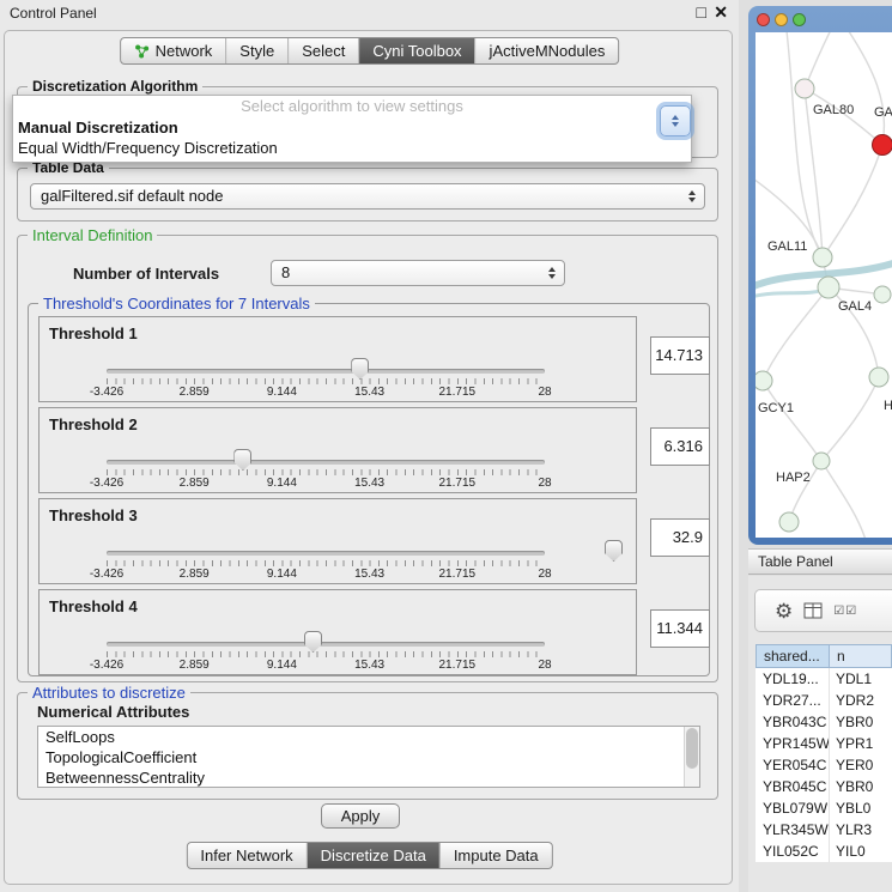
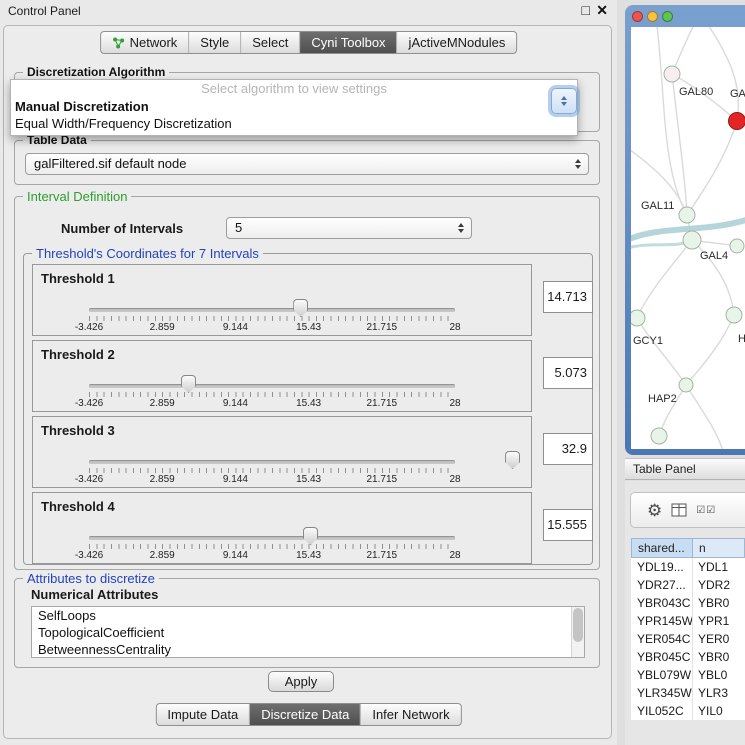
  Control Panel
  □
  ✕
  Network
  Style
  Select
  Cyni Toolbox
  jActiveMNodules
  Discretization Algorithm
  Select algorithm to view settings
  Manual Discretization
  Equal Width/Frequency Discretization
  Table Data
  galFiltered.sif default node
  Interval Definition
  Number of Intervals
- 8
+ 5
  Threshold's Coordinates for 7 Intervals
  Threshold 1
  -3.426
  2.859
  9.144
  15.43
  21.715
  28
  14.713
  Threshold 2
  -3.426
  2.859
  9.144
  15.43
  21.715
  28
- 6.316
+ 5.073
  Threshold 3
  -3.426
  2.859
  9.144
  15.43
  21.715
  28
  32.9
  Threshold 4
  -3.426
  2.859
  9.144
  15.43
  21.715
  28
- 11.344
+ 15.555
  Attributes to discretize
  Numerical Attributes
  SelfLoops
  TopologicalCoefficient
  BetweennessCentrality
  Apply
- Infer Network
+ Impute Data
  Discretize Data
- Impute Data
+ Infer Network
  GAL80
  GA
  GAL11
  GAL4
  GCY1
  H
  HAP2
  Table Panel
  ⚙
  ☑☑
  shared...
  n
  YDL19...
  YDL1
  YDR27...
  YDR2
  YBR043C
  YBR0
  YPR145W
  YPR1
  YER054C
  YER0
  YBR045C
  YBR0
  YBL079W
  YBL0
  YLR345W
  YLR3
  YIL052C
  YIL0
